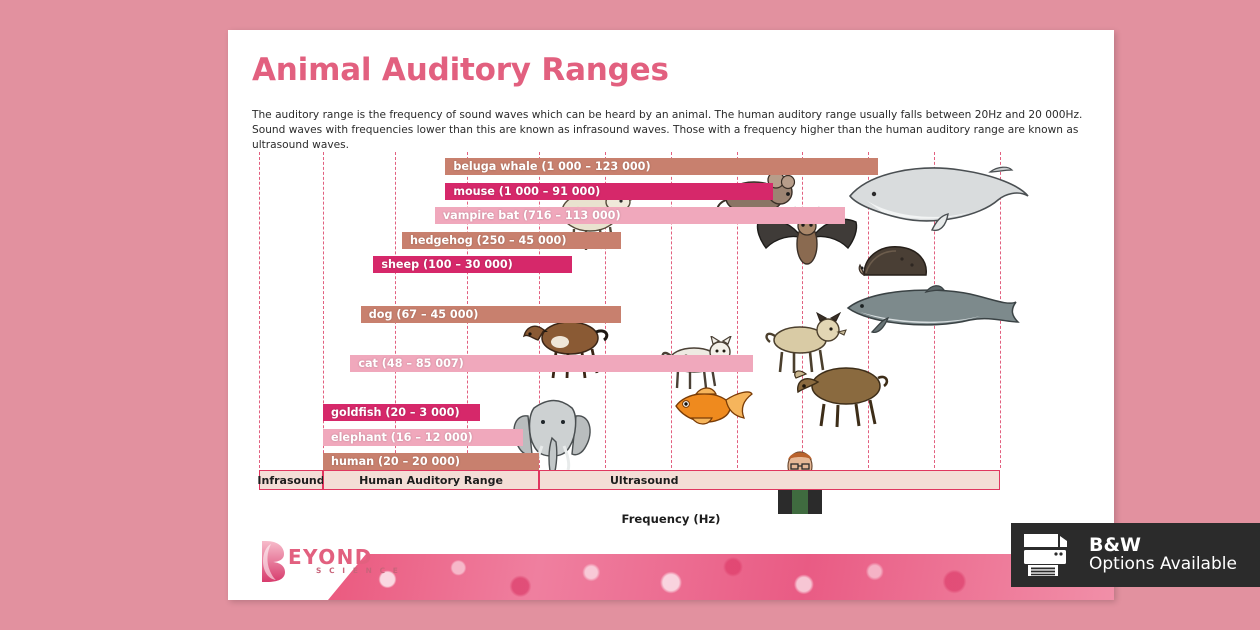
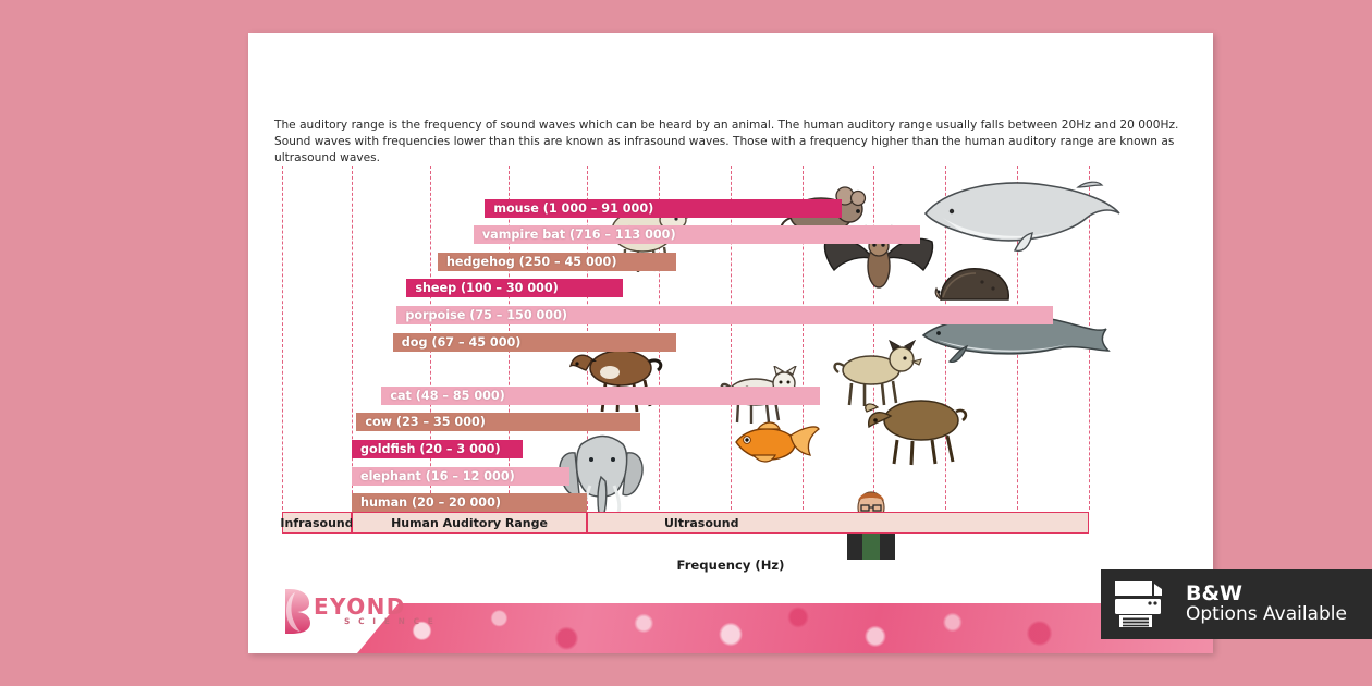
- Animal Auditory Ranges
  The auditory range is the frequency of sound waves which can be heard by an animal. The human auditory range usually falls between 20Hz and 20 000Hz. Sound waves with frequencies lower than this are known as infrasound waves. Those with a frequency higher than the human auditory range are known as ultrasound waves.
- beluga whale (1 000 – 123 000)
  mouse (1 000 – 91 000)
  vampire bat (716 – 113 000)
  hedgehog (250 – 45 000)
  sheep (100 – 30 000)
+ porpoise (75 – 150 000)
  dog (67 – 45 000)
- cat (48 – 85 007)
+ cat (48 – 85 000)
+ cow (23 – 35 000)
  goldfish (20 – 3 000)
  elephant (16 – 12 000)
  human (20 – 20 000)
  Infrasound
  Human Auditory Range
  Ultrasound
  Frequency (Hz)
  EYOND
  S C I E N C E
  B&W
  Options Available
